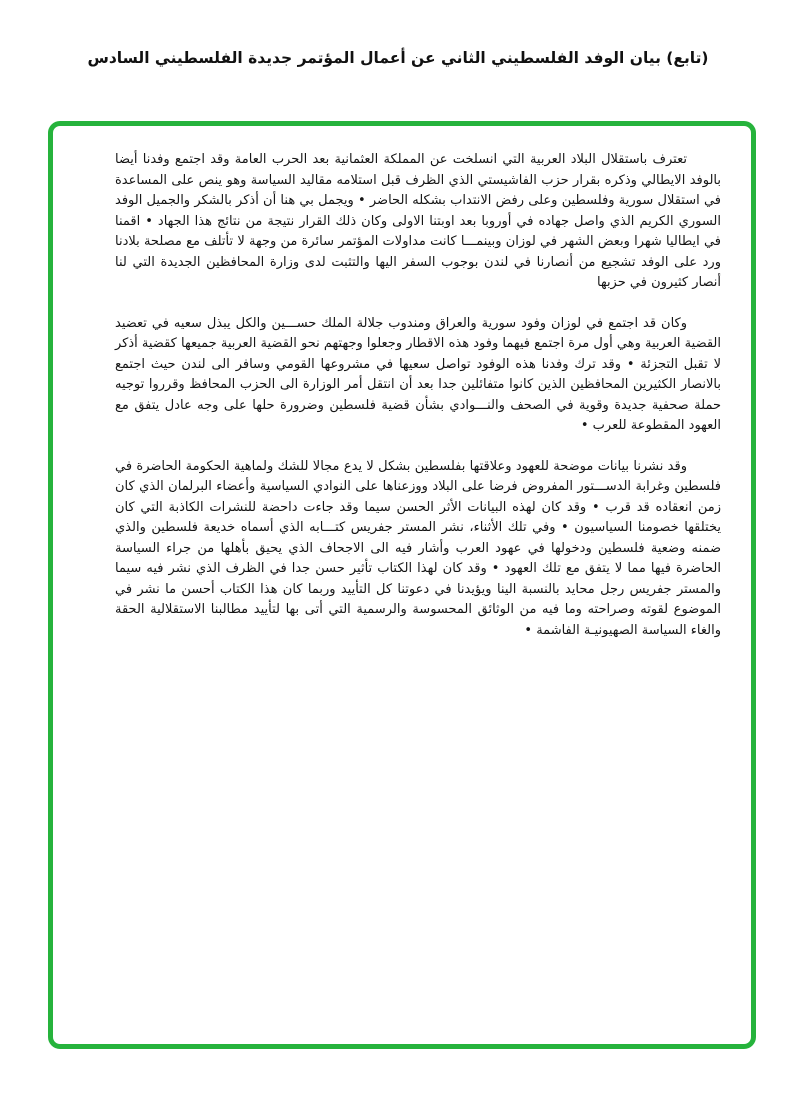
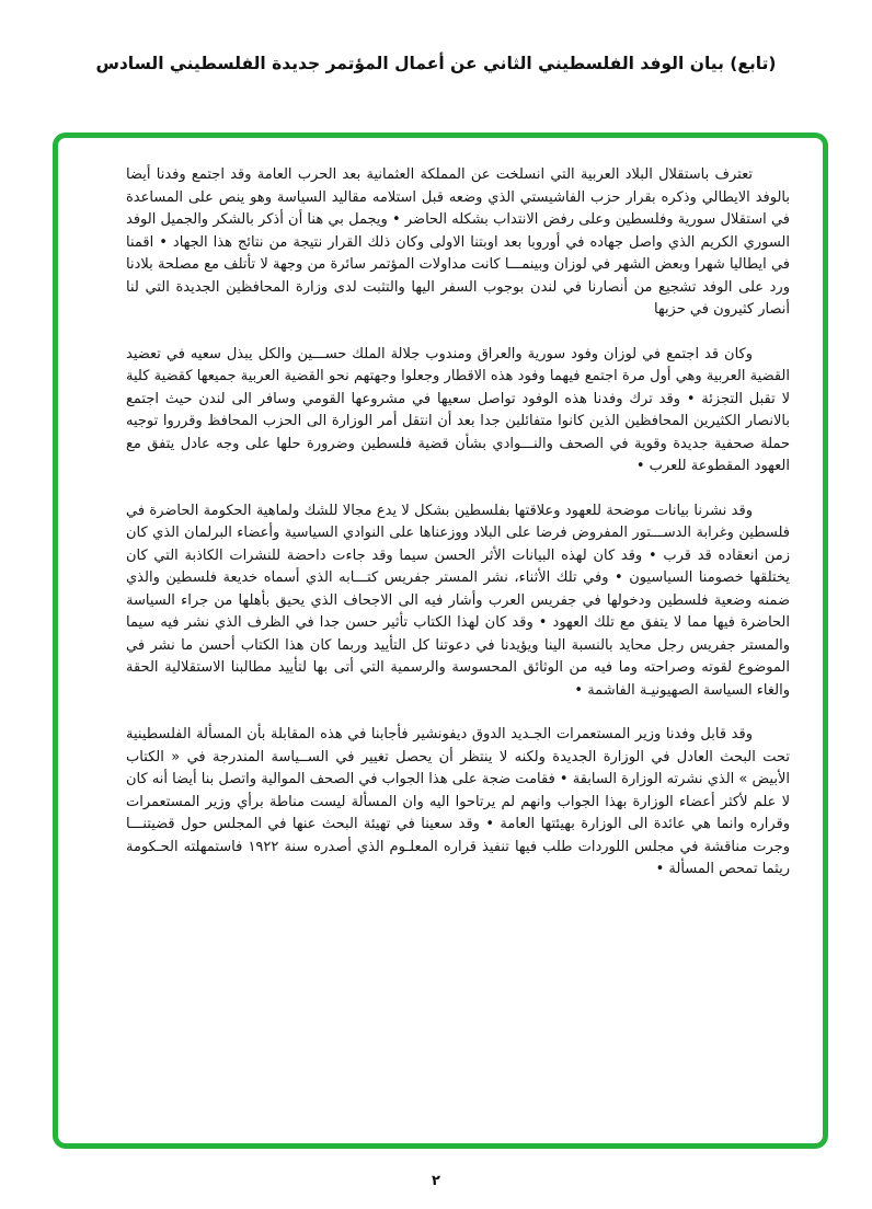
  (تابع) بيان الوفد الفلسطيني الثاني عن أعمال المؤتمر جديدة الفلسطيني السادس
- تعترف باستقلال البلاد العربية التي انسلخت عن المملكة العثمانية بعد الحرب العامة وقد اجتمع وفدنا أيضا بالوفد الايطالي وذكره بقرار حزب الفاشيستي الذي الظرف قبل استلامه مقاليد السياسة وهو ينص على المساعدة في استقلال سورية وفلسطين وعلى رفض الانتداب بشكله الحاضر • ويجمل بي هنا أن أذكر بالشكر والجميل الوفد السوري الكريم الذي واصل جهاده في أوروبا بعد اوبتنا الاولى وكان ذلك القرار نتيجة من نتائج هذا الجهاد • اقمنا في ايطاليا شهرا وبعض الشهر في لوزان وبينمـــا كانت مداولات المؤتمر سائرة من وجهة لا تأتلف مع مصلحة بلادنا ورد على الوفد تشجيع من أنصارنا في لندن بوجوب السفر اليها والتثبت لدى وزارة المحافظين الجديدة التي لنا أنصار كثيرون في حزبها
+ تعترف باستقلال البلاد العربية التي انسلخت عن المملكة العثمانية بعد الحرب العامة وقد اجتمع وفدنا أيضا بالوفد الايطالي وذكره بقرار حزب الفاشيستي الذي وضعه قبل استلامه مقاليد السياسة وهو ينص على المساعدة في استقلال سورية وفلسطين وعلى رفض الانتداب بشكله الحاضر • ويجمل بي هنا أن أذكر بالشكر والجميل الوفد السوري الكريم الذي واصل جهاده في أوروبا بعد اوبتنا الاولى وكان ذلك القرار نتيجة من نتائج هذا الجهاد • اقمنا في ايطاليا شهرا وبعض الشهر في لوزان وبينمـــا كانت مداولات المؤتمر سائرة من وجهة لا تأتلف مع مصلحة بلادنا ورد على الوفد تشجيع من أنصارنا في لندن بوجوب السفر اليها والتثبت لدى وزارة المحافظين الجديدة التي لنا أنصار كثيرون في حزبها
- وكان قد اجتمع في لوزان وفود سورية والعراق ومندوب جلالة الملك حســـين والكل يبذل سعيه في تعضيد القضية العربية وهي أول مرة اجتمع فيهما وفود هذه الاقطار وجعلوا وجهتهم نحو القضية العربية جميعها كقضية أذكر لا تقبل التجزئة • وقد ترك وفدنا هذه الوفود تواصل سعيها في مشروعها القومي وسافر الى لندن حيث اجتمع بالانصار الكثيرين المحافظين الذين كانوا متفائلين جدا بعد أن انتقل أمر الوزارة الى الحزب المحافظ وقرروا توجيه حملة صحفية جديدة وقوية في الصحف والنـــوادي بشأن قضية فلسطين وضرورة حلها على وجه عادل يتفق مع العهود المقطوعة للعرب •
+ وكان قد اجتمع في لوزان وفود سورية والعراق ومندوب جلالة الملك حســـين والكل يبذل سعيه في تعضيد القضية العربية وهي أول مرة اجتمع فيهما وفود هذه الاقطار وجعلوا وجهتهم نحو القضية العربية جميعها كقضية كلية لا تقبل التجزئة • وقد ترك وفدنا هذه الوفود تواصل سعيها في مشروعها القومي وسافر الى لندن حيث اجتمع بالانصار الكثيرين المحافظين الذين كانوا متفائلين جدا بعد أن انتقل أمر الوزارة الى الحزب المحافظ وقرروا توجيه حملة صحفية جديدة وقوية في الصحف والنـــوادي بشأن قضية فلسطين وضرورة حلها على وجه عادل يتفق مع العهود المقطوعة للعرب •
- وقد نشرنا بيانات موضحة للعهود وعلاقتها بفلسطين بشكل لا يدع مجالا للشك ولماهية الحكومة الحاضرة في فلسطين وغرابة الدســـتور المفروض فرضا على البلاد ووزعناها على النوادي السياسية وأعضاء البرلمان الذي كان زمن انعقاده قد قرب • وقد كان لهذه البيانات الأثر الحسن سيما وقد جاءت داحضة للنشرات الكاذبة التي كان يختلقها خصومنا السياسيون • وفي تلك الأثناء، نشر المستر جفريس كتـــابه الذي أسماه خديعة فلسطين والذي ضمنه وضعية فلسطين ودخولها في عهود العرب وأشار فيه الى الاجحاف الذي يحيق بأهلها من جراء السياسة الحاضرة فيها مما لا يتفق مع تلك العهود • وقد كان لهذا الكتاب تأثير حسن جدا في الظرف الذي نشر فيه سيما والمستر جفريس رجل محايد بالنسبة الينا ويؤيدنا في دعوتنا كل التأييد وربما كان هذا الكتاب أحسن ما نشر في الموضوع لقوته وصراحته وما فيه من الوثائق المحسوسة والرسمية التي أتى بها لتأييد مطالبنا الاستقلالية الحقة والغاء السياسة الصهيونيـة الفاشمة •
+ وقد نشرنا بيانات موضحة للعهود وعلاقتها بفلسطين بشكل لا يدع مجالا للشك ولماهية الحكومة الحاضرة في فلسطين وغرابة الدســـتور المفروض فرضا على البلاد ووزعناها على النوادي السياسية وأعضاء البرلمان الذي كان زمن انعقاده قد قرب • وقد كان لهذه البيانات الأثر الحسن سيما وقد جاءت داحضة للنشرات الكاذبة التي كان يختلقها خصومنا السياسيون • وفي تلك الأثناء، نشر المستر جفريس كتـــابه الذي أسماه خديعة فلسطين والذي ضمنه وضعية فلسطين ودخولها في جفريس العرب وأشار فيه الى الاجحاف الذي يحيق بأهلها من جراء السياسة الحاضرة فيها مما لا يتفق مع تلك العهود • وقد كان لهذا الكتاب تأثير حسن جدا في الظرف الذي نشر فيه سيما والمستر جفريس رجل محايد بالنسبة الينا ويؤيدنا في دعوتنا كل التأييد وربما كان هذا الكتاب أحسن ما نشر في الموضوع لقوته وصراحته وما فيه من الوثائق المحسوسة والرسمية التي أتى بها لتأييد مطالبنا الاستقلالية الحقة والغاء السياسة الصهيونيـة الفاشمة •
+ وقد قابل وفدنا وزير المستعمرات الجـديد الدوق ديفونشير فأجابنا في هذه المقابلة بأن المسألة الفلسطينية تحت البحث العادل في الوزارة الجديدة ولكنه لا ينتظر أن يحصل تغيير في الســياسة المندرجة في « الكتاب الأبيض » الذي نشرته الوزارة السابقة • فقامت ضجة على هذا الجواب في الصحف الموالية واتصل بنا أيضا أنه كان لا علم لأكثر أعضاء الوزارة بهذا الجواب وانهم لم يرتاحوا اليه وان المسألة ليست مناطة برأي وزير المستعمرات وقراره وانما هي عائدة الى الوزارة بهيئتها العامة • وقد سعينا في تهيئة البحث عنها في المجلس حول قضيتنـــا وجرت مناقشة في مجلس اللوردات طلب فيها تنفيذ قراره المعلـوم الذي أصدره سنة ١٩٢٢ فاستمهلته الحـكومة ريثما تمحص المسألة •
+ ٢
